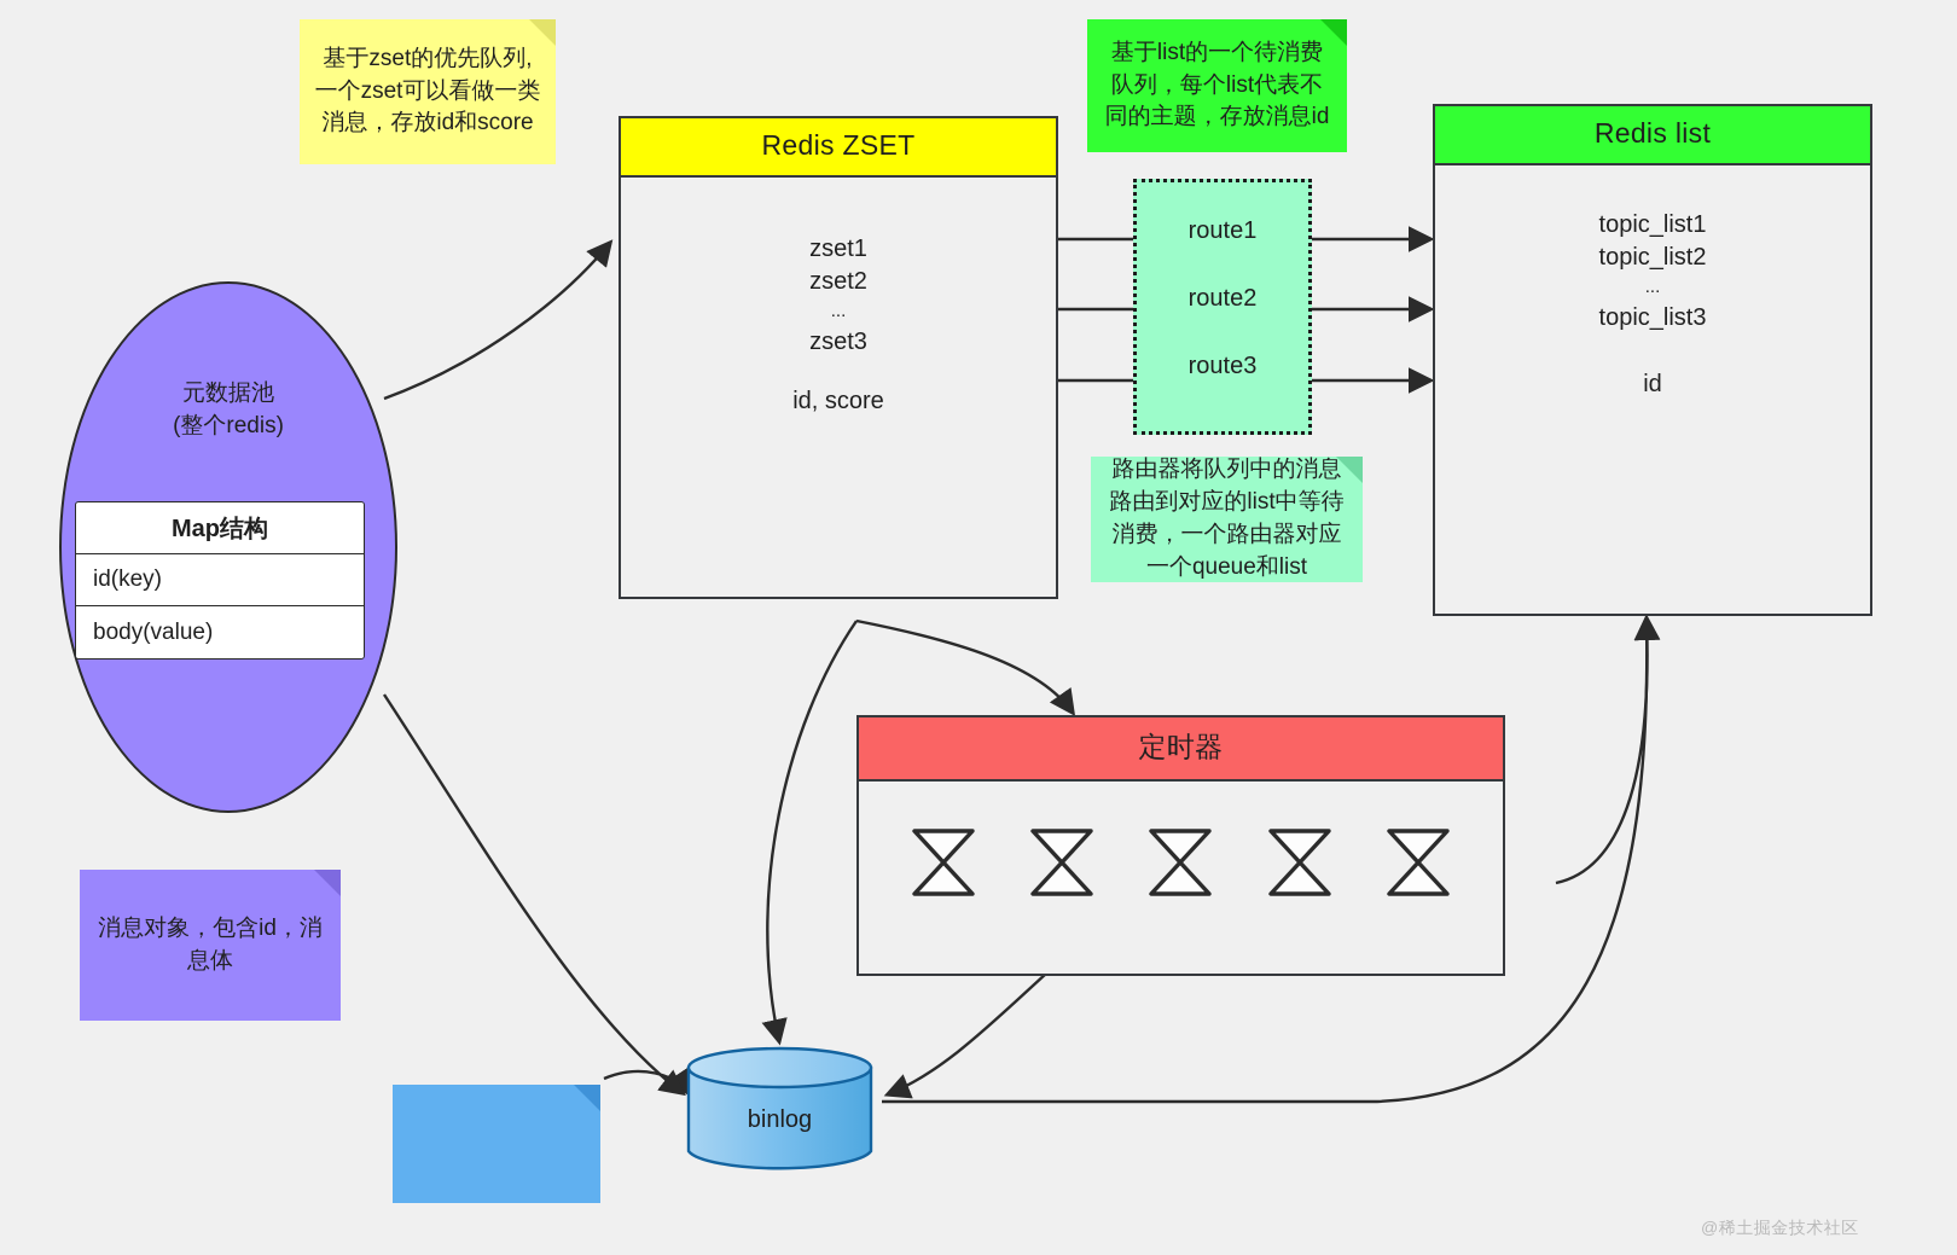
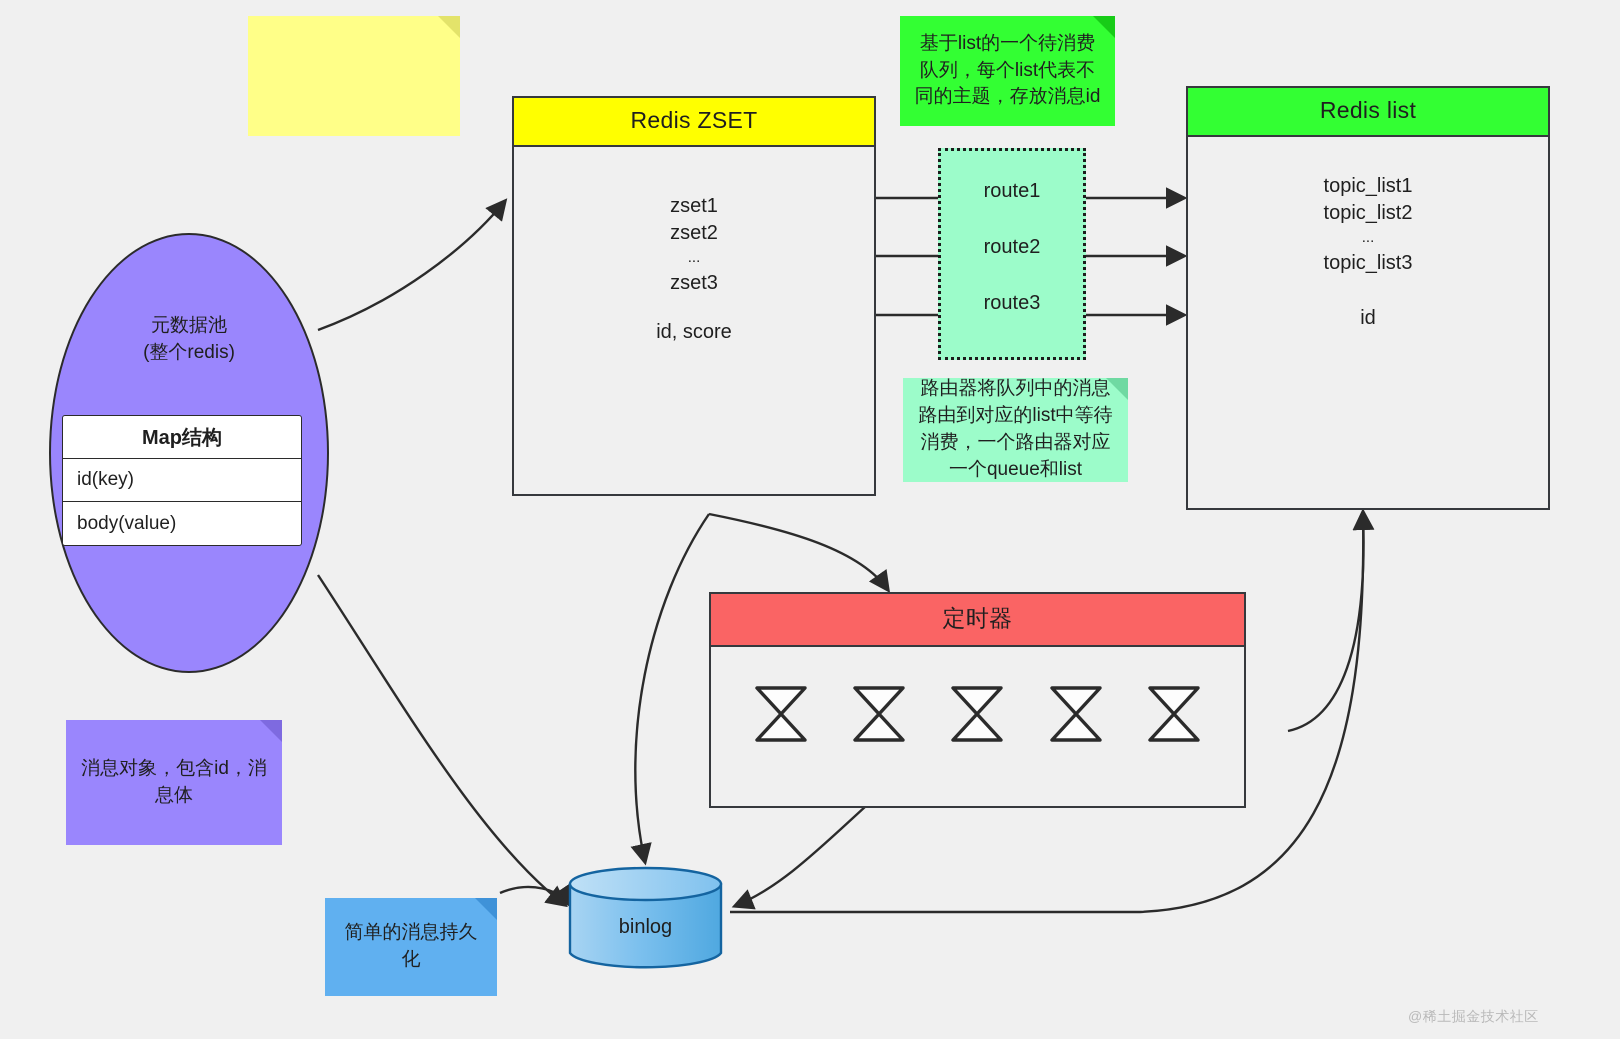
- 基于zset的优先队列,
- 一个zset可以看做一类
- 消息，存放id和score
  基于list的一个待消费
  队列，每个list代表不
  同的主题，存放消息id
  路由器将队列中的消息
  路由到对应的list中等待
  消费，一个路由器对应
  一个queue和list
  消息对象，包含id，消
  息体
+ 简单的消息持久化
  Redis ZSET
  zset1
  zset2
  ...
  zset3
  id, score
  route1
  route2
  route3
  Redis list
  topic_list1
  topic_list2
  ...
  topic_list3
  id
  定时器
  元数据池
  (整个redis)
  Map结构
  id(key)
  body(value)
  binlog
  @稀土掘金技术社区
